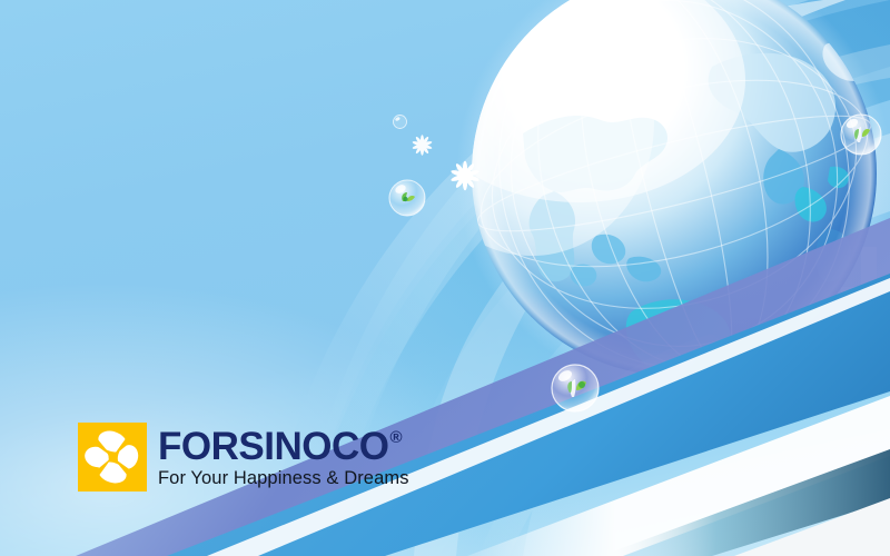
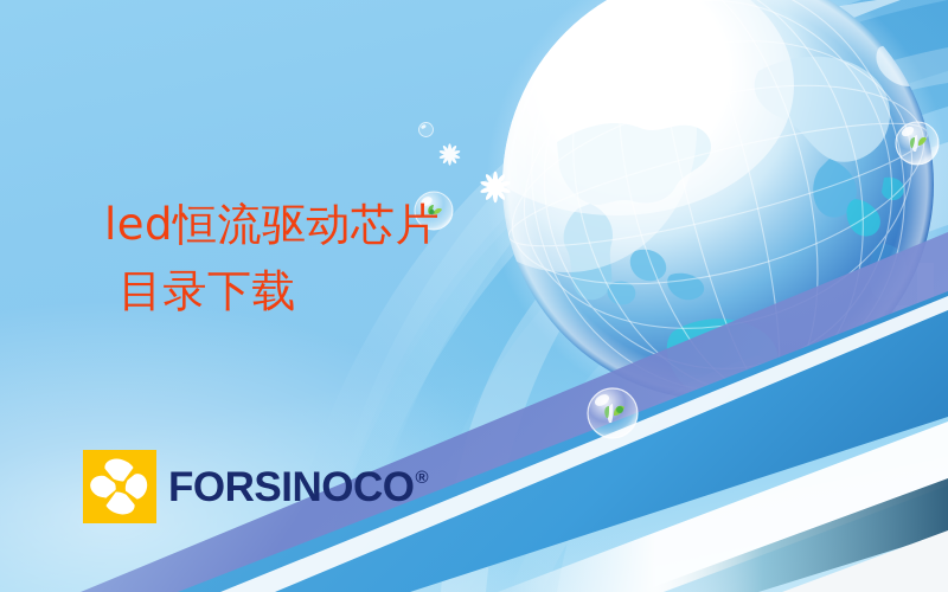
+ led恒流驱动芯片
+ 目录下载
  FORSINOCO
  ®
- For Your Happiness & Dreams
